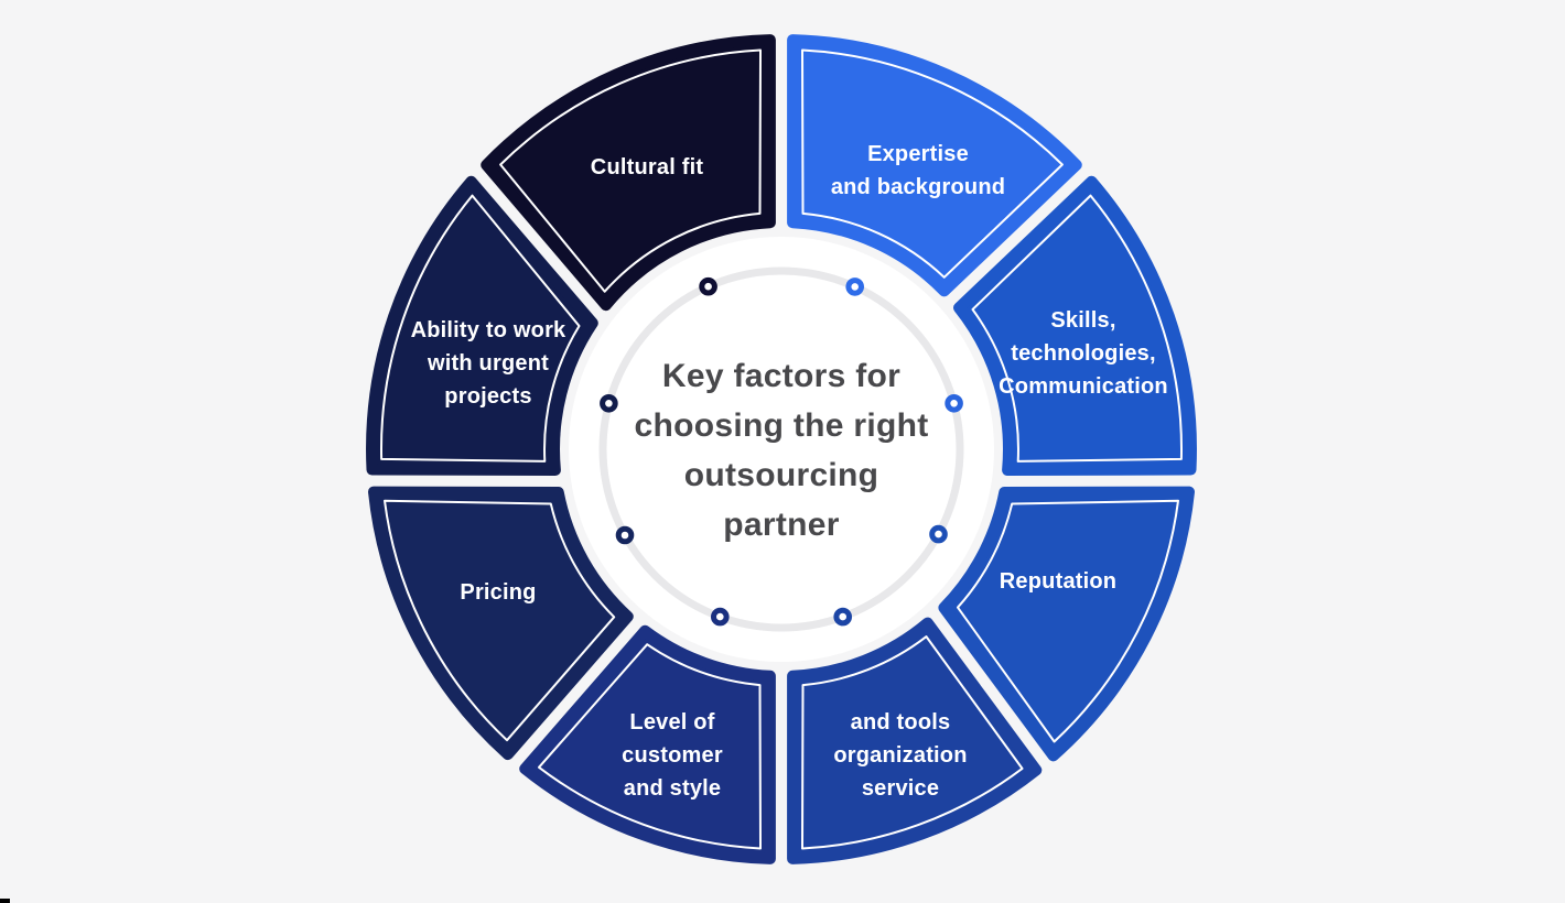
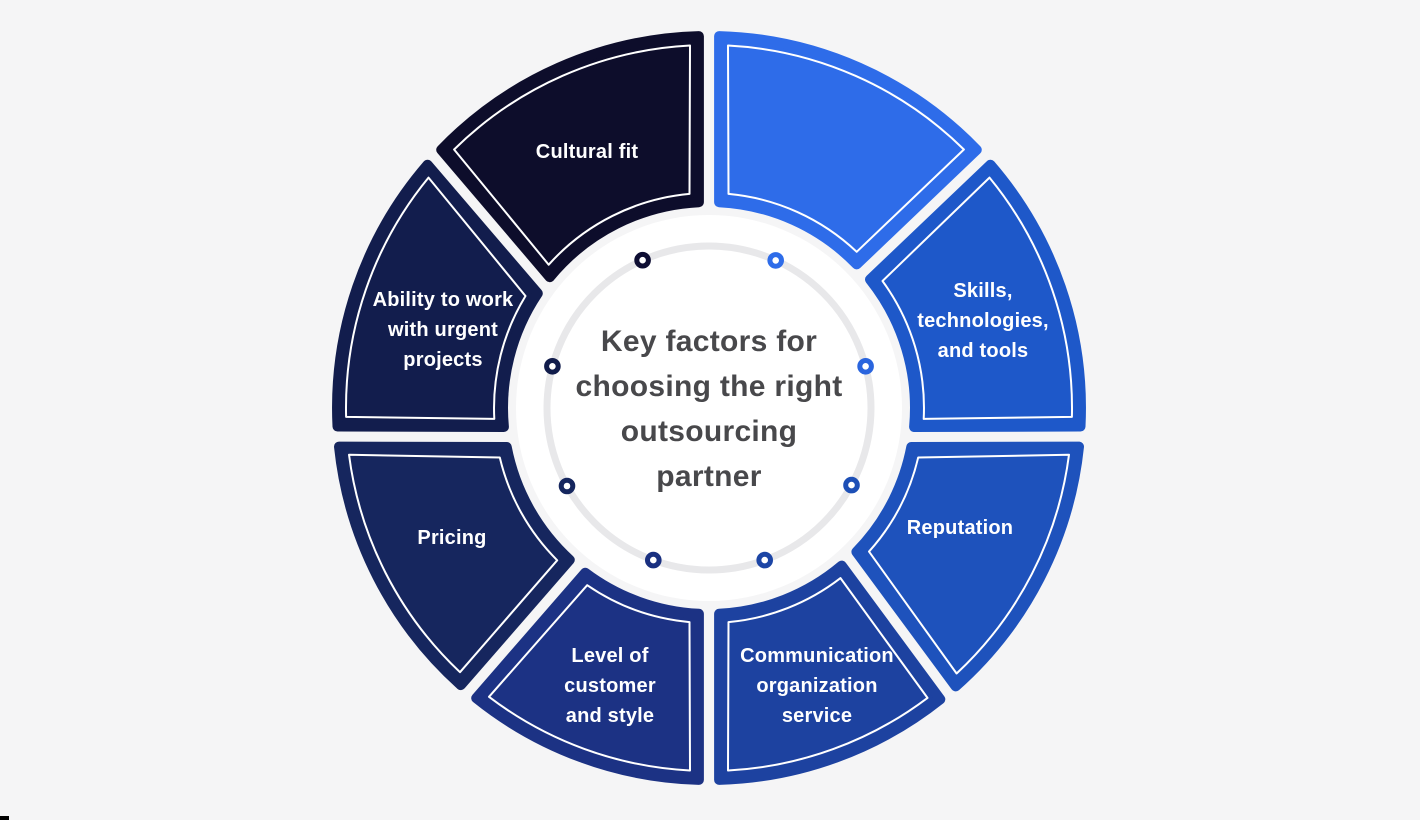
  Cultural fit
- Expertise
- and background
  Skills,
  technologies,
- Communication
+ and tools
  Reputation
- and tools
+ Communication
  organization
  service
  Level of
  customer
  and style
  Pricing
  Ability to work
  with urgent
  projects
  Key factors for
  choosing the right
  outsourcing
  partner
